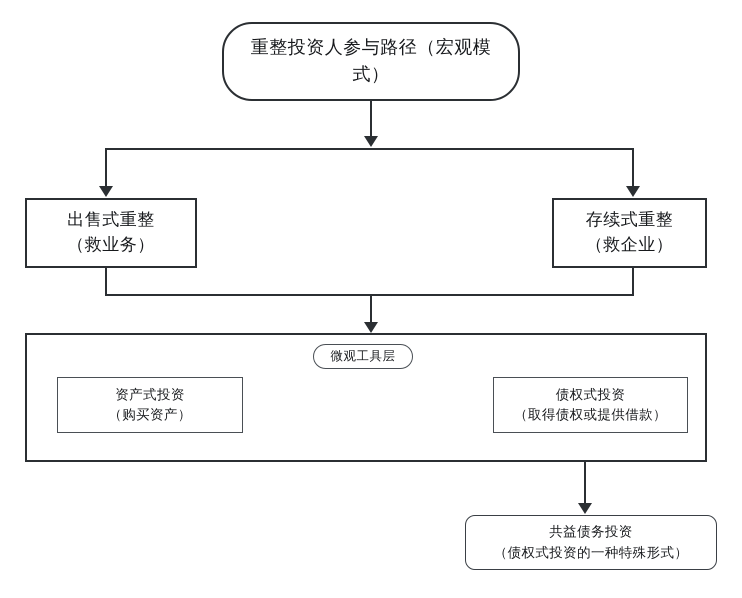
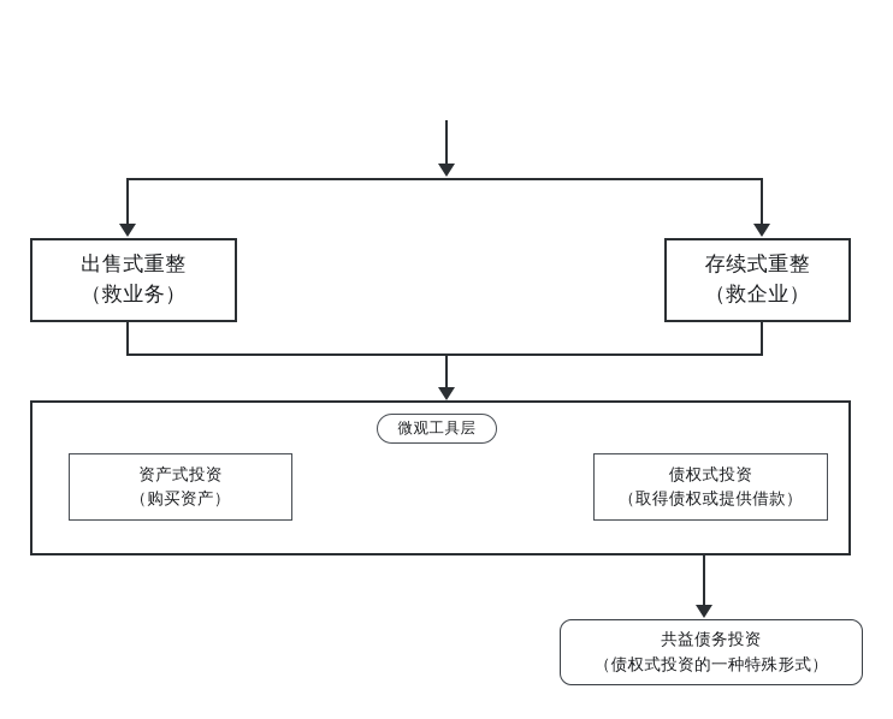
- 重整投资人参与路径（宏观模
- 式）
  出售式重整
  （救业务）
  存续式重整
  （救企业）
  微观工具层
  资产式投资
  （购买资产）
  债权式投资
  （取得债权或提供借款）
  共益债务投资
  （债权式投资的一种特殊形式）
